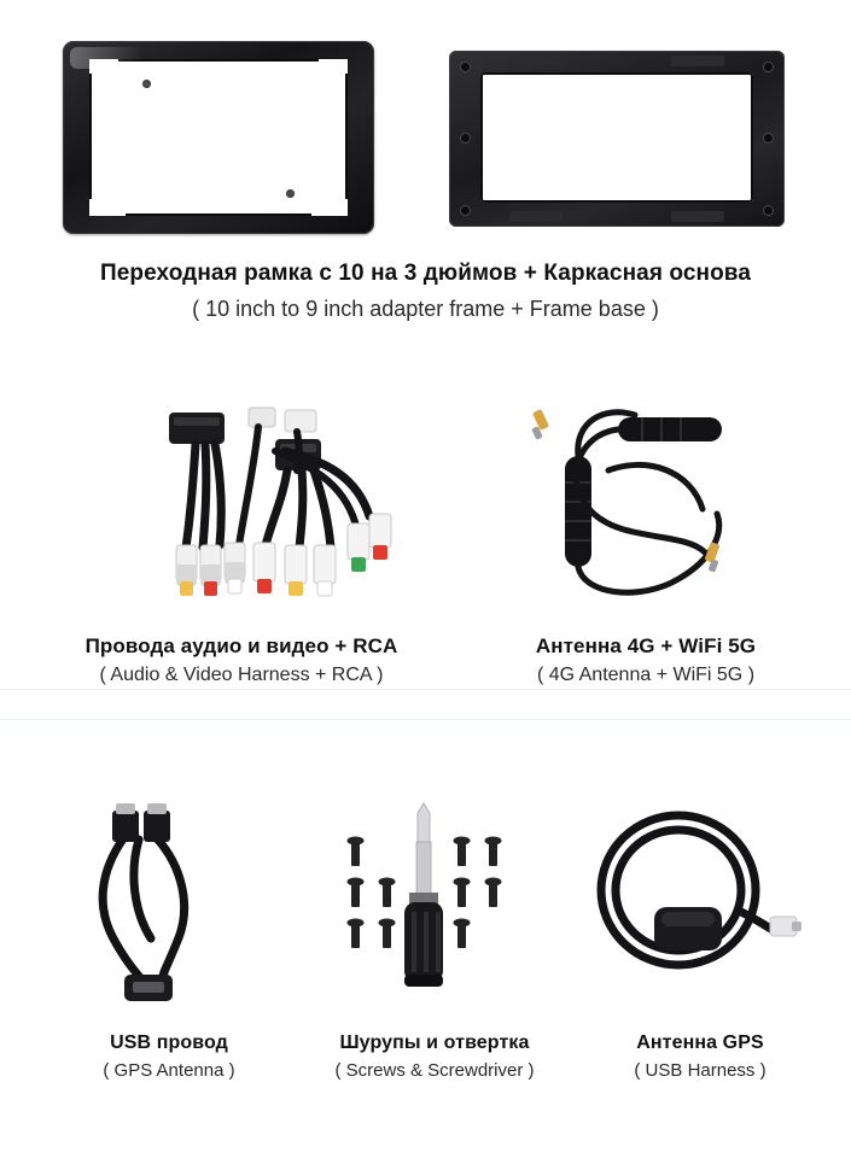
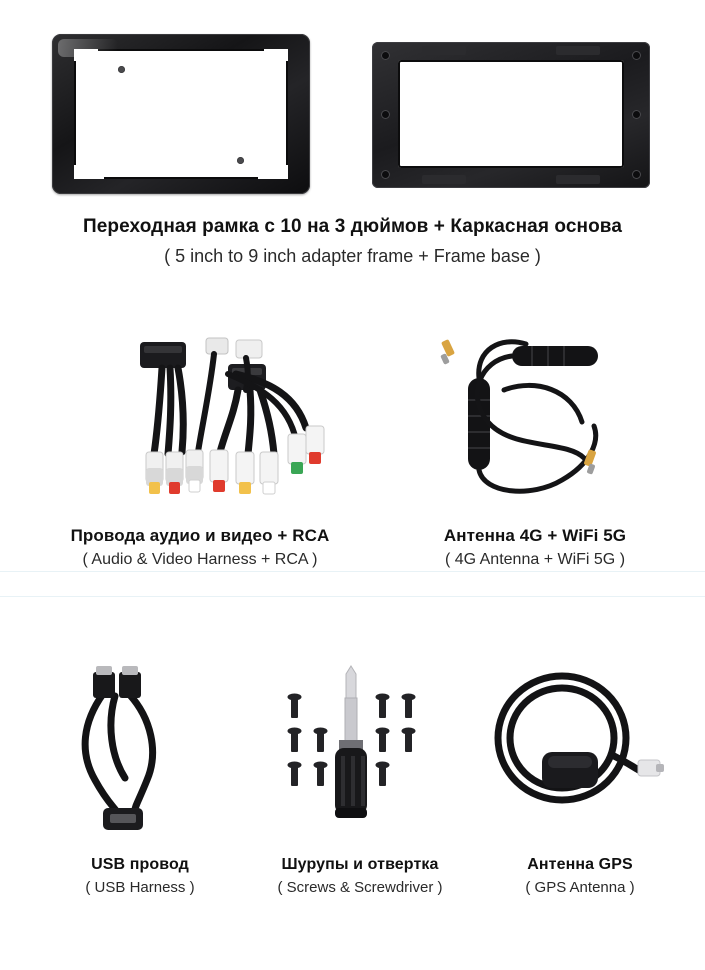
  Переходная рамка с 10 на 3 дюймов + Каркасная основа
- ( 10 inch to 9 inch adapter frame + Frame base )
+ ( 5 inch to 9 inch adapter frame + Frame base )
  Провода аудио и видео + RCA
  ( Audio & Video Harness + RCA )
  Антенна 4G + WiFi 5G
  ( 4G Antenna + WiFi 5G )
  USB провод
- ( GPS Antenna )
+ ( USB Harness )
  Шурупы и отвертка
  ( Screws & Screwdriver )
  Антенна GPS
- ( USB Harness )
+ ( GPS Antenna )
